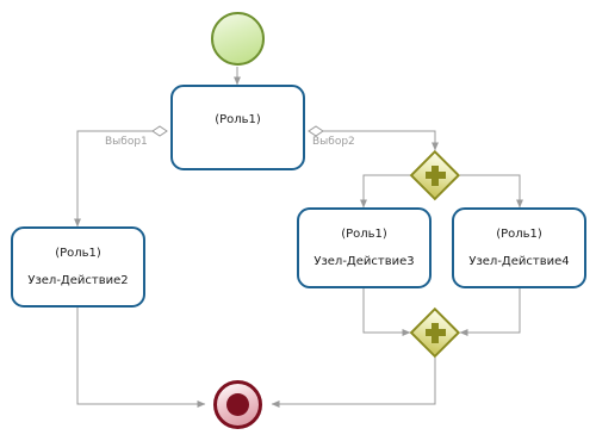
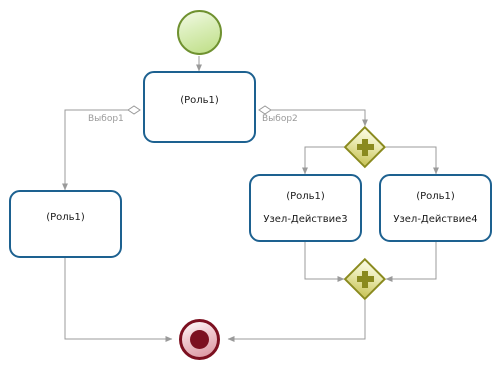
  (Роль1)
  Выбор1
  Выбор2
  (Роль1)
- Узел-Действие2
  (Роль1)
  Узел-Действие3
  (Роль1)
  Узел-Действие4
